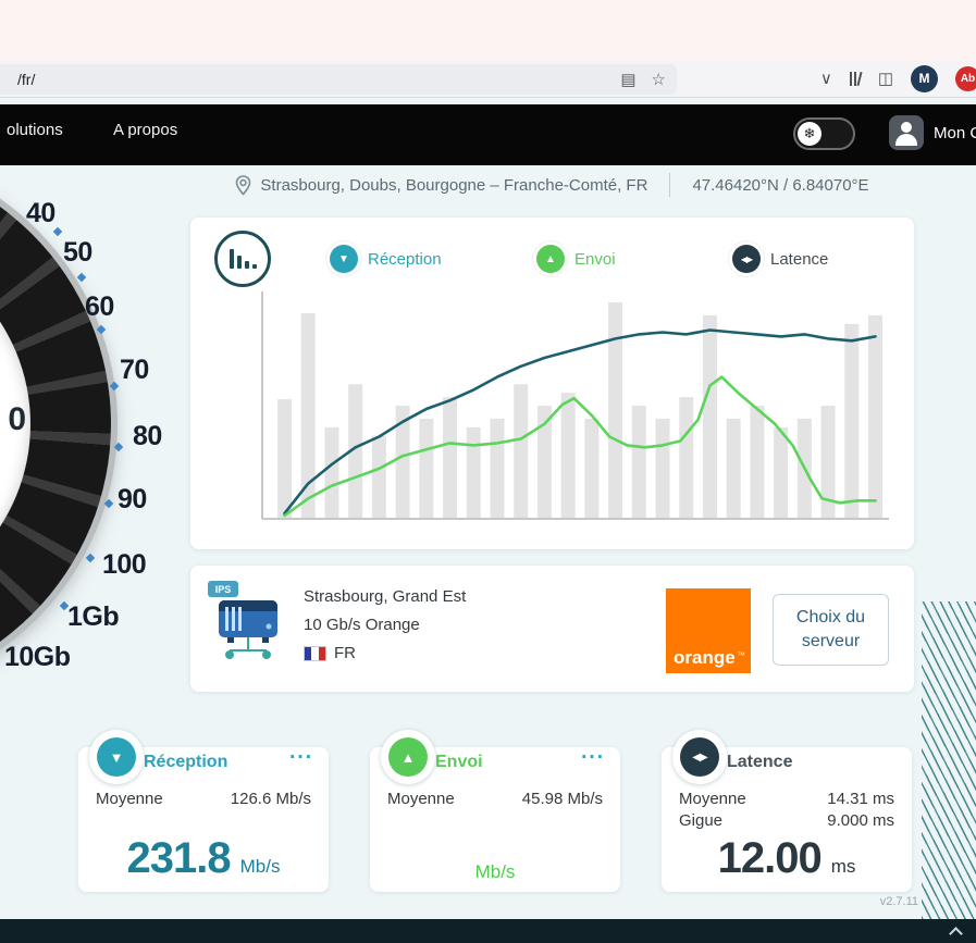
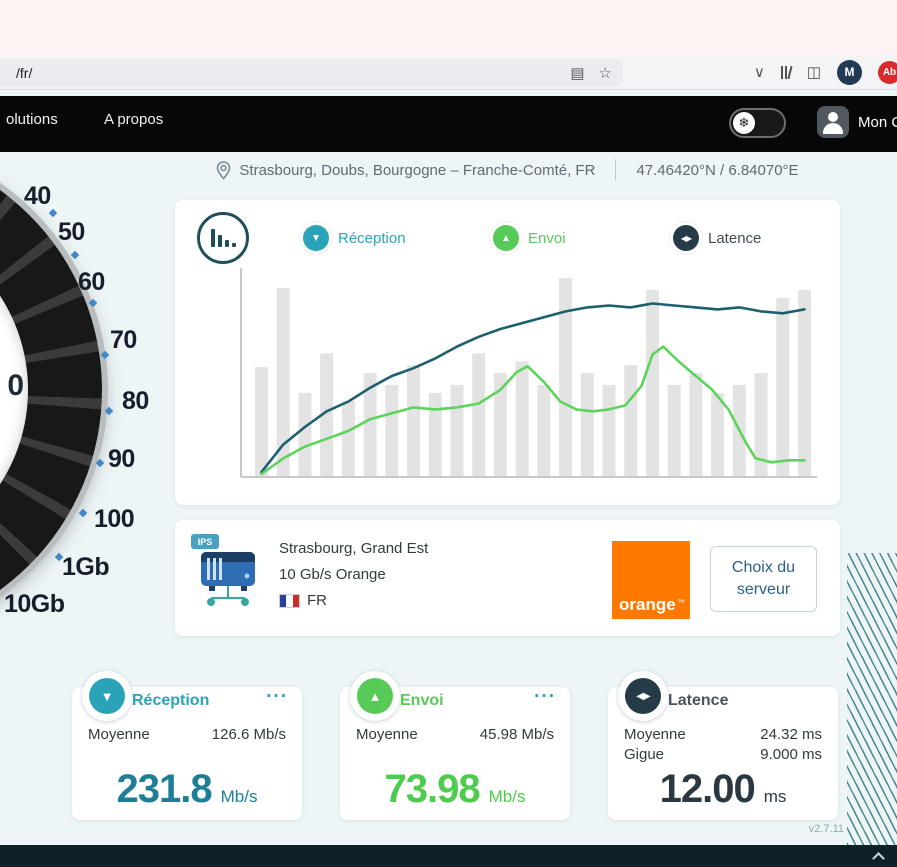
  /fr/
  ▤
  ☆
  ∨
  ◫
  M
  Ab
  olutions
  A propos
  ❄
  Mon
  0
  40
  50
  60
  70
  80
  90
  100
  1Gb
  10Gb
  Strasbourg, Doubs, Bourgogne – Franche-Comté, FR
  47.46420°N / 6.84070°E
  ▼
  Réception
  ▲
  Envoi
  ◀▶
  Latence
  IPS
  Strasbourg, Grand Est
  10 Gb/s Orange
  FR
  orange
  ™
  Choix du serveur
  ▼
  Réception
  ...
  Moyenne
  126.6 Mb/s
  231.8
  Mb/s
  ▲
  Envoi
  ...
  Moyenne
  45.98 Mb/s
+ 73.98
  Mb/s
  ◀▶
  Latence
  Moyenne
- 14.31 ms
+ 24.32 ms
  Gigue
  9.000 ms
  12.00
  ms
  v2.7.11
